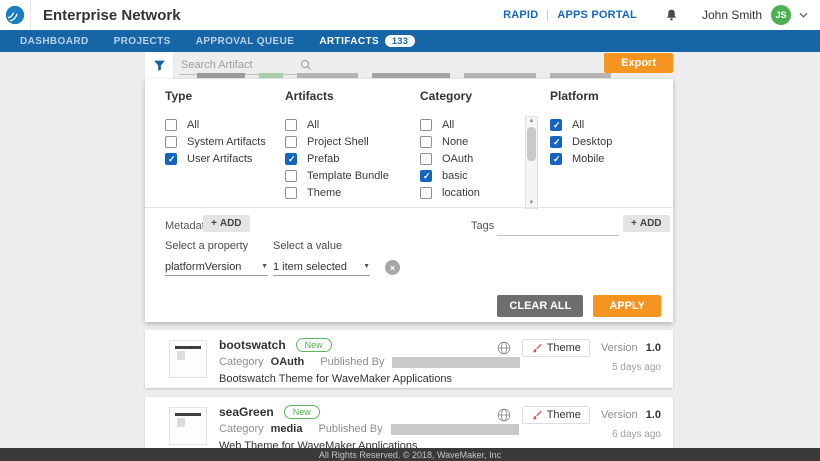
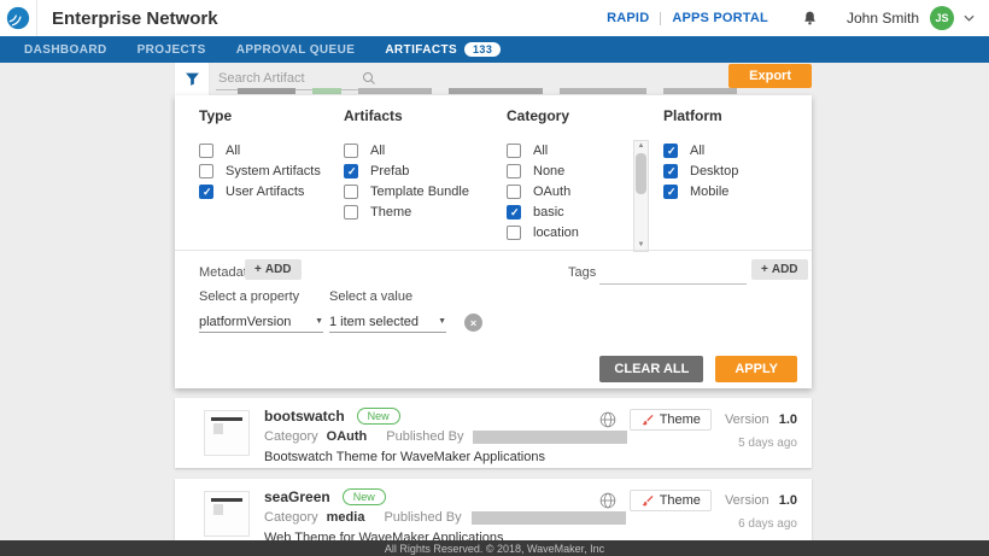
  Enterprise Network
  RAPID
  APPS PORTAL
  John Smith
  JS
  DASHBOARD
  PROJECTS
  APPROVAL QUEUE
  ARTIFACTS
  133
  Search Artifact
  Export
  Type
  All
  System Artifacts
  User Artifacts
  Artifacts
  All
- Project Shell
  Prefab
  Template Bundle
  Theme
  Category
  All
  None
  OAuth
  basic
  location
  Platform
  All
  Desktop
  Mobile
  Metada
  +
  ADD
  Tags
  +
  ADD
  Select a property
  Select a value
  platformVersion
  1 item selected
  ×
  CLEAR ALL
  APPLY
  bootswatch
  New
  Category
  OAuth
  Published By
  Bootswatch Theme for WaveMaker Applications
  Theme
  Version 1.0
  5 days ago
  seaGreen
  New
  Category
  media
  Published By
  Web Theme for WaveMaker Applications
  Theme
  Version 1.0
  6 days ago
  All Rights Reserved. © 2018, WaveMaker, Inc
